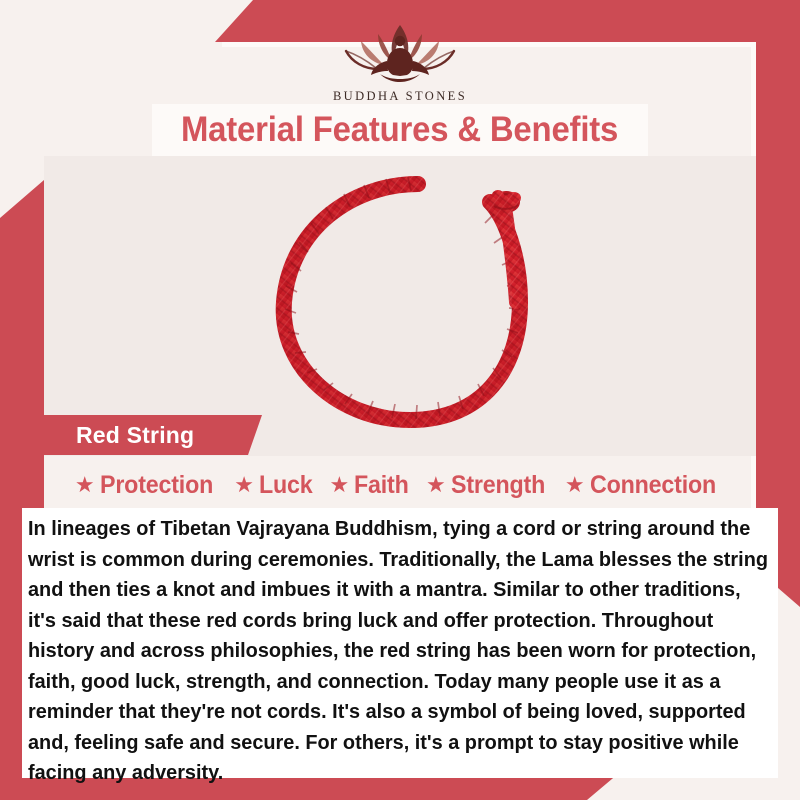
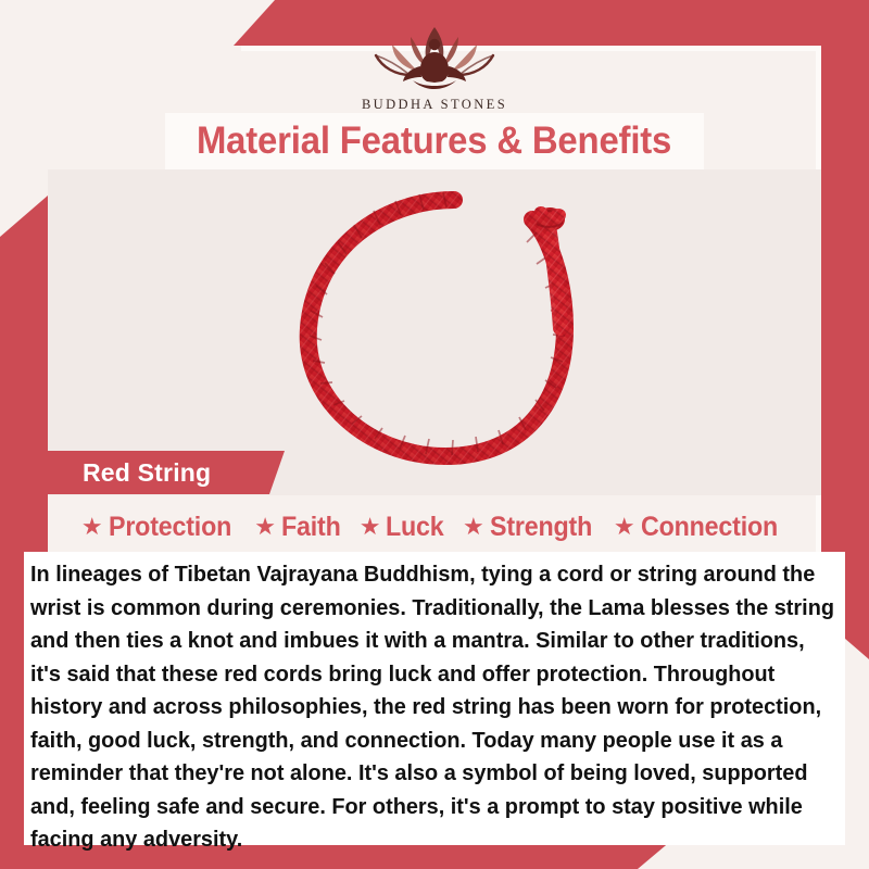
  BUDDHA STONES
  Material Features & Benefits
  Red String
  ★
  Protection
  ★
- Luck
+ Faith
  ★
- Faith
+ Luck
  ★
  Strength
  ★
  Connection
- In lineages of Tibetan Vajrayana Buddhism, tying a cord or string around the wrist is common during ceremonies. Traditionally, the Lama blesses the string and then ties a knot and imbues it with a mantra. Similar to other traditions, it's said that these red cords bring luck and offer protection. Throughout history and across philosophies, the red string has been worn for protection, faith, good luck, strength, and connection. Today many people use it as a reminder that they're not cords. It's also a symbol of being loved, supported and, feeling safe and secure. For others, it's a prompt to stay positive while facing any adversity.
+ In lineages of Tibetan Vajrayana Buddhism, tying a cord or string around the wrist is common during ceremonies. Traditionally, the Lama blesses the string and then ties a knot and imbues it with a mantra. Similar to other traditions, it's said that these red cords bring luck and offer protection. Throughout history and across philosophies, the red string has been worn for protection, faith, good luck, strength, and connection. Today many people use it as a reminder that they're not alone. It's also a symbol of being loved, supported and, feeling safe and secure. For others, it's a prompt to stay positive while facing any adversity.
